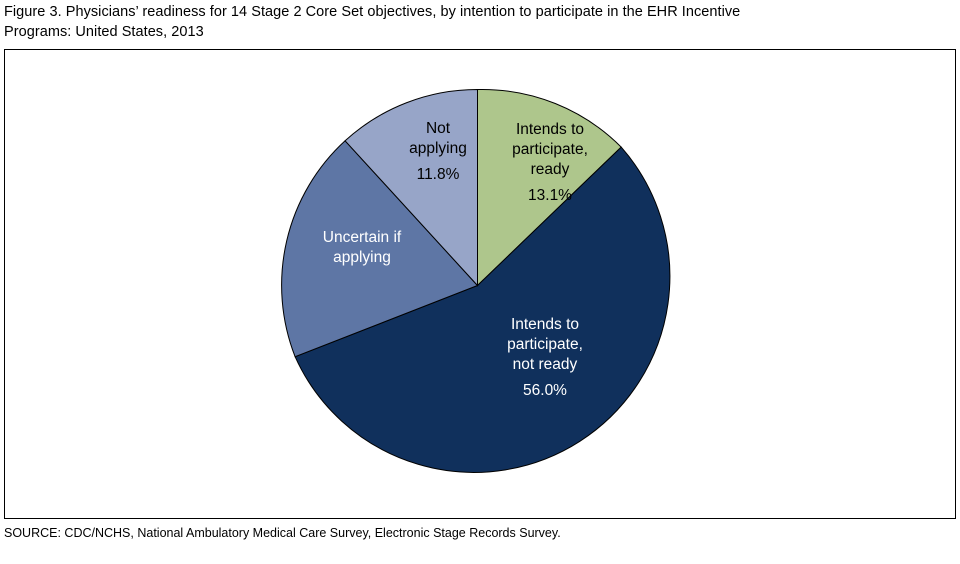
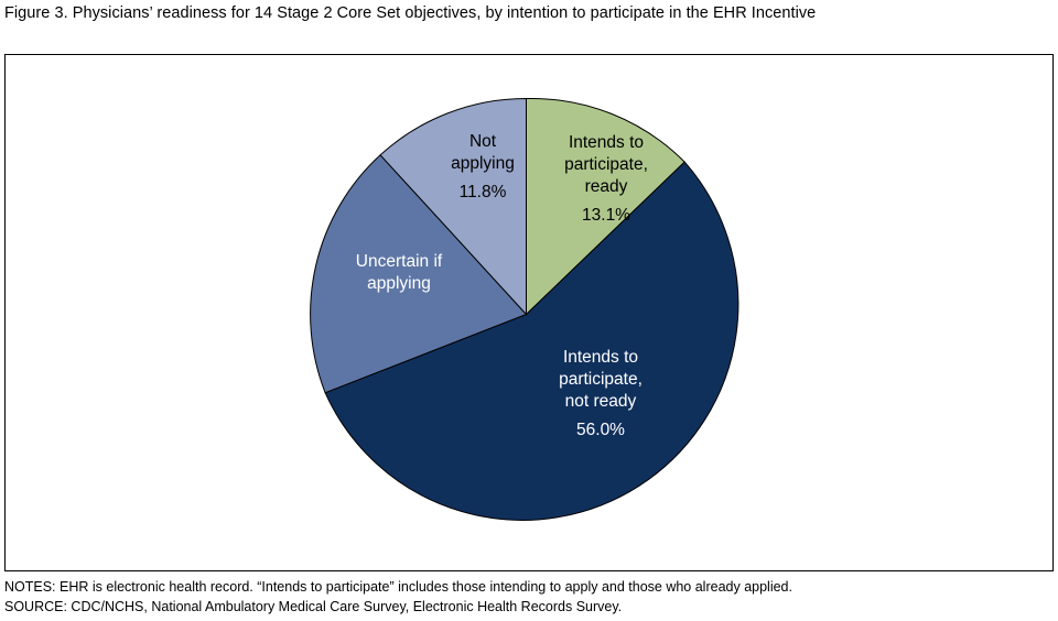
  Figure 3. Physicians’ readiness for 14 Stage 2 Core Set objectives, by intention to participate in the EHR Incentive
- Programs: United States, 2013
  Intends to
  participate,
  ready
  13.1%
  Intends to
  participate,
  not ready
  56.0%
  Uncertain if
  applying
  Not
  applying
  11.8%
+ NOTES: EHR is electronic health record. “Intends to participate” includes those intending to apply and those who already applied.
- SOURCE: CDC/NCHS, National Ambulatory Medical Care Survey, Electronic Stage Records Survey.
+ SOURCE: CDC/NCHS, National Ambulatory Medical Care Survey, Electronic Health Records Survey.
